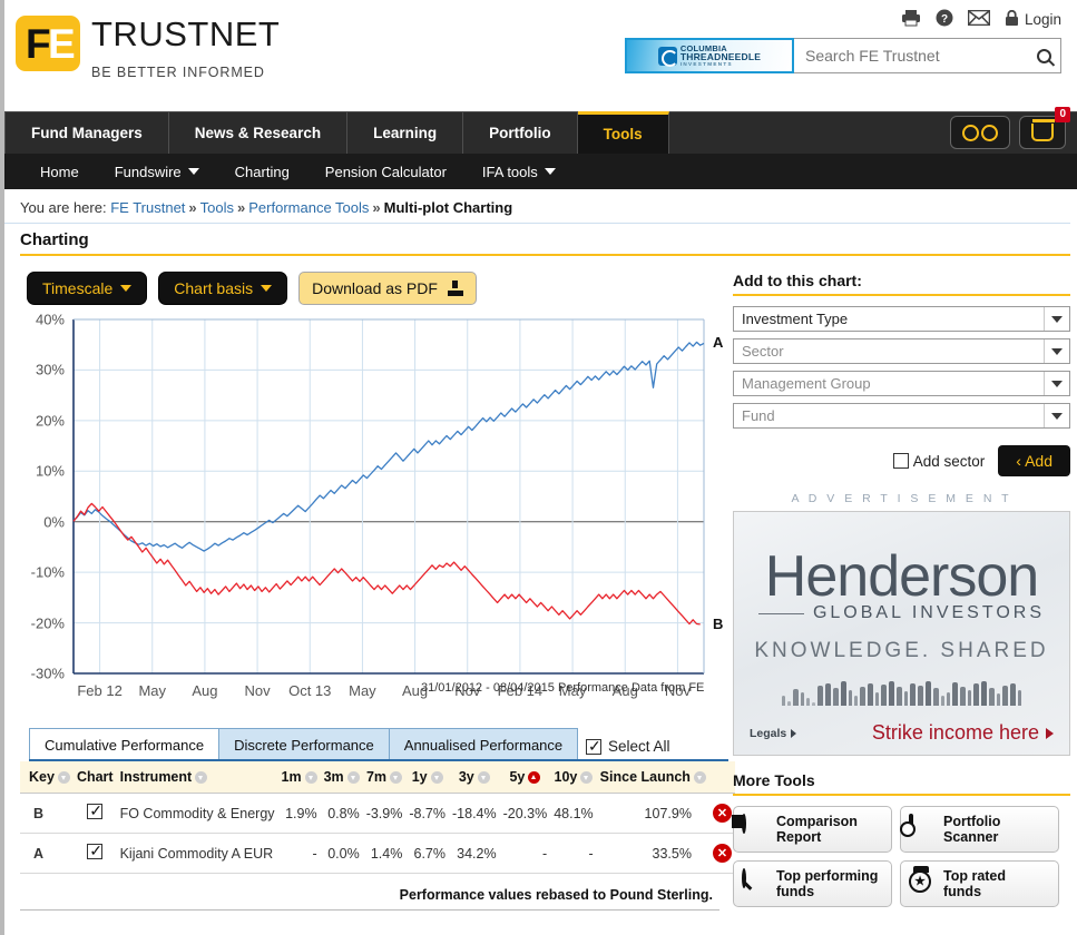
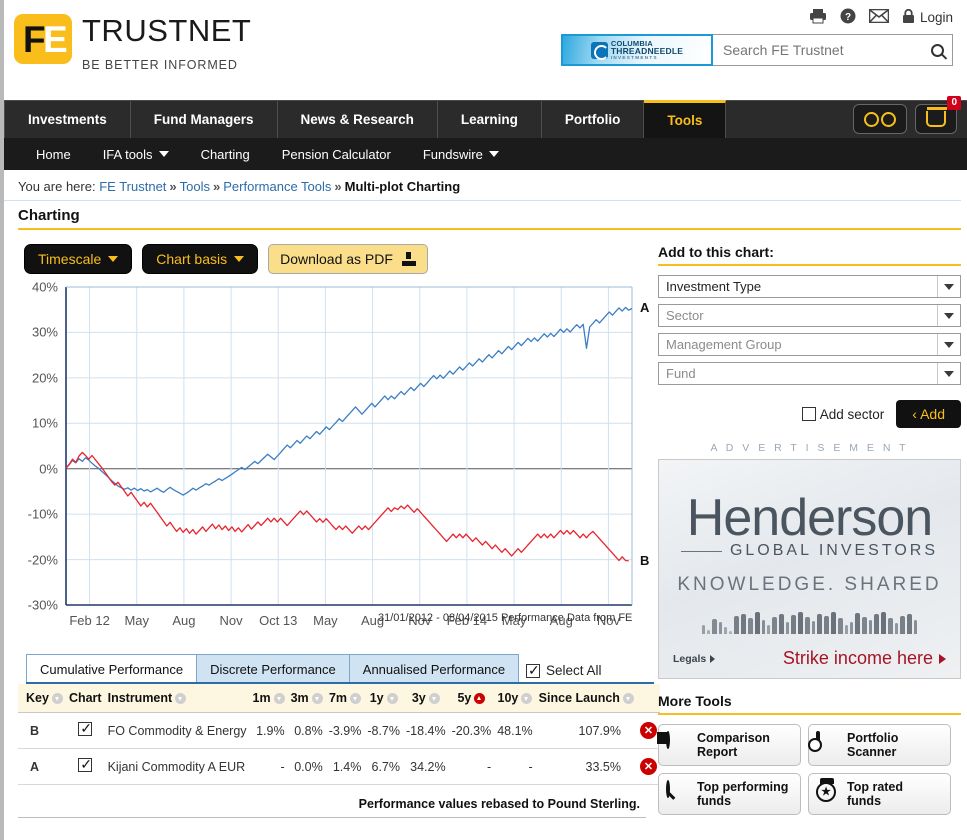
  F
  E
  TRUSTNET
  BE BETTER INFORMED
  ?
  Login
  COLUMBIA
  THREADNEEDLE
  Search FE Trustnet
+ Investments
  Fund Managers
  News & Research
  Learning
  Portfolio
  Tools
  0
  Home
- Fundswire
+ IFA tools
  Charting
  Pension Calculator
- IFA tools
+ Fundswire
  You are here: FE Trustnet » Tools » Performance Tools » Multi-plot Charting
  Charting
  Timescale
  Chart basis
  Download as PDF
  40%
  30%
  20%
  10%
  0%
  -10%
  -20%
  -30%
  Feb 12
  May
  Aug
  Nov
  Oct 13
  May
  Aug
  Nov
  Feb 14
  May
  Aug
  Nov
  A
  B
  31/01/2012 - 08/04/2015 Performance Data from FE
  Cumulative Performance
  Discrete Performance
  Annualised Performance
  Select All
  Key	Chart	Instrument	1m	3m	7m	1y	3y	5y	10y	Since Launch
  B		FO Commodity & Energy	1.9%	0.8%	-3.9%	-8.7%	-18.4%	-20.3%	48.1%	107.9%	✕
  A		Kijani Commodity A EUR	-	0.0%	1.4%	6.7%	34.2%	-	-	33.5%	✕
  Performance values rebased to Pound Sterling.
  Add to this chart:
  Investment Type
  Sector
  Management Group
  Fund
  Add sector
  ‹ Add
  A D V E R T I S E M E N T
  Henderson
  GLOBAL INVESTORS
  KNOWLEDGE. SHARED
  Legals
  Strike income here
  More Tools
  Comparison
  Report
  Portfolio
  Scanner
  Top performing
  funds
  ★
  Top rated
  funds
